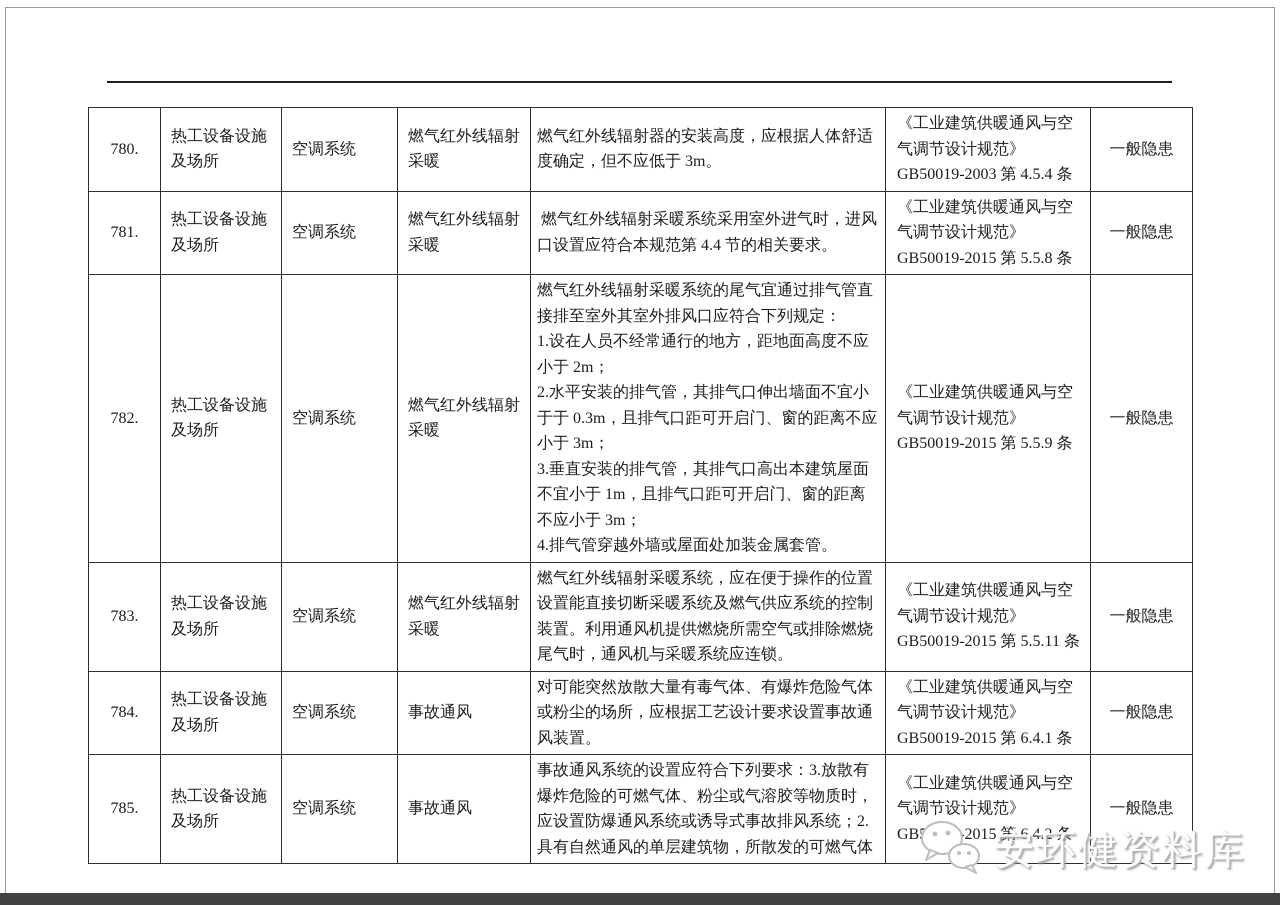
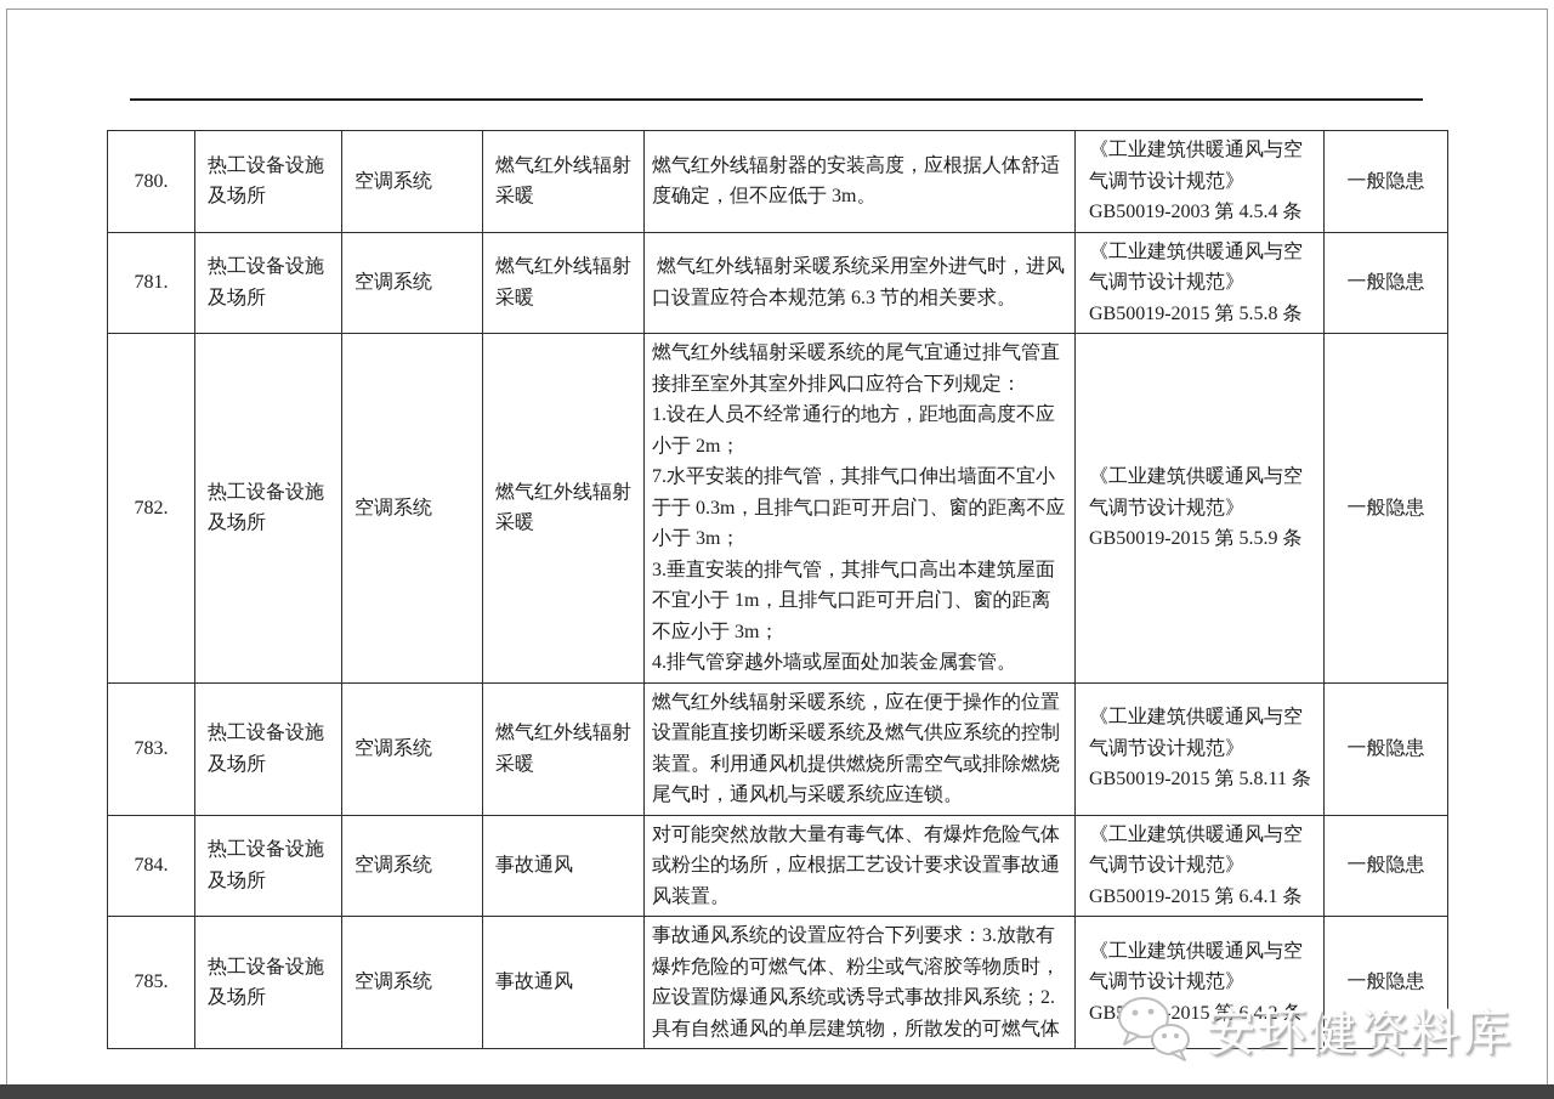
  780.	热工设备设施及场所	空调系统	燃气红外线辐射采暖	燃气红外线辐射器的安装高度，应根据人体舒适度确定，但不应低于 3m。	《工业建筑供暖通风与空气调节设计规范》 GB50019-2003 第 4.5.4 条	一般隐患
- 781.	热工设备设施及场所	空调系统	燃气红外线辐射采暖	燃气红外线辐射采暖系统采用室外进气时，进风口设置应符合本规范第 4.4 节的相关要求。	《工业建筑供暖通风与空气调节设计规范》 GB50019-2015 第 5.5.8 条	一般隐患
+ 781.	热工设备设施及场所	空调系统	燃气红外线辐射采暖	燃气红外线辐射采暖系统采用室外进气时，进风口设置应符合本规范第 6.3 节的相关要求。	《工业建筑供暖通风与空气调节设计规范》 GB50019-2015 第 5.5.8 条	一般隐患
- 782.	热工设备设施及场所	空调系统	燃气红外线辐射采暖	燃气红外线辐射采暖系统的尾气宜通过排气管直接排至室外其室外排风口应符合下列规定： 1.设在人员不经常通行的地方，距地面高度不应小于 2m； 2.水平安装的排气管，其排气口伸出墙面不宜小于于 0.3m，且排气口距可开启门、窗的距离不应小于 3m； 3.垂直安装的排气管，其排气口高出本建筑屋面不宜小于 1m，且排气口距可开启门、窗的距离不应小于 3m； 4.排气管穿越外墙或屋面处加装金属套管。	《工业建筑供暖通风与空气调节设计规范》 GB50019-2015 第 5.5.9 条	一般隐患
+ 782.	热工设备设施及场所	空调系统	燃气红外线辐射采暖	燃气红外线辐射采暖系统的尾气宜通过排气管直接排至室外其室外排风口应符合下列规定： 1.设在人员不经常通行的地方，距地面高度不应小于 2m； 7.水平安装的排气管，其排气口伸出墙面不宜小于于 0.3m，且排气口距可开启门、窗的距离不应小于 3m； 3.垂直安装的排气管，其排气口高出本建筑屋面不宜小于 1m，且排气口距可开启门、窗的距离不应小于 3m； 4.排气管穿越外墙或屋面处加装金属套管。	《工业建筑供暖通风与空气调节设计规范》 GB50019-2015 第 5.5.9 条	一般隐患
- 783.	热工设备设施及场所	空调系统	燃气红外线辐射采暖	燃气红外线辐射采暖系统，应在便于操作的位置设置能直接切断采暖系统及燃气供应系统的控制装置。利用通风机提供燃烧所需空气或排除燃烧尾气时，通风机与采暖系统应连锁。	《工业建筑供暖通风与空气调节设计规范》 GB50019-2015 第 5.5.11 条	一般隐患
+ 783.	热工设备设施及场所	空调系统	燃气红外线辐射采暖	燃气红外线辐射采暖系统，应在便于操作的位置设置能直接切断采暖系统及燃气供应系统的控制装置。利用通风机提供燃烧所需空气或排除燃烧尾气时，通风机与采暖系统应连锁。	《工业建筑供暖通风与空气调节设计规范》 GB50019-2015 第 5.8.11 条	一般隐患
  784.	热工设备设施及场所	空调系统	事故通风	对可能突然放散大量有毒气体、有爆炸危险气体或粉尘的场所，应根据工艺设计要求设置事故通风装置。	《工业建筑供暖通风与空气调节设计规范》 GB50019-2015 第 6.4.1 条	一般隐患
  785.	热工设备设施及场所	空调系统	事故通风	事故通风系统的设置应符合下列要求：3.放散有爆炸危险的可燃气体、粉尘或气溶胶等物质时，应设置防爆通风系统或诱导式事故排风系统；2.具有自然通风的单层建筑物，所散发的可燃气体	《工业建筑供暖通风与空气调节设计规范》 GB2015 第 6.4.2 条	一般隐患
  安环健资料库
